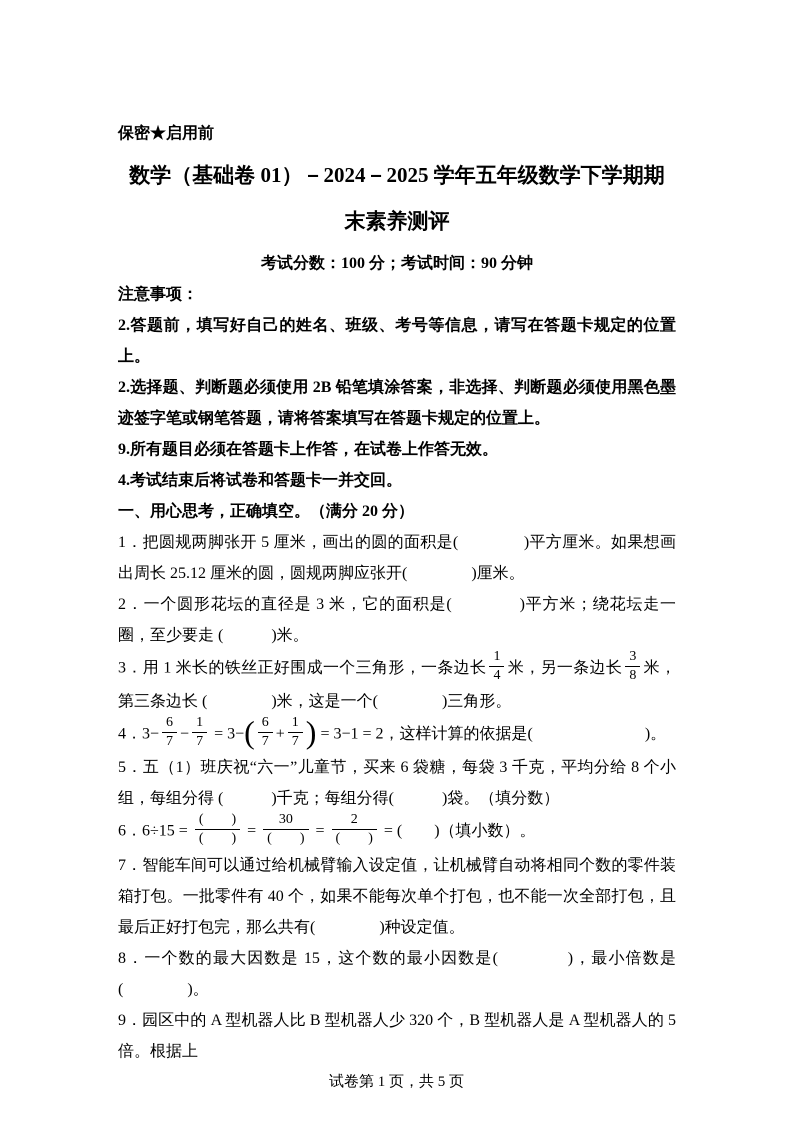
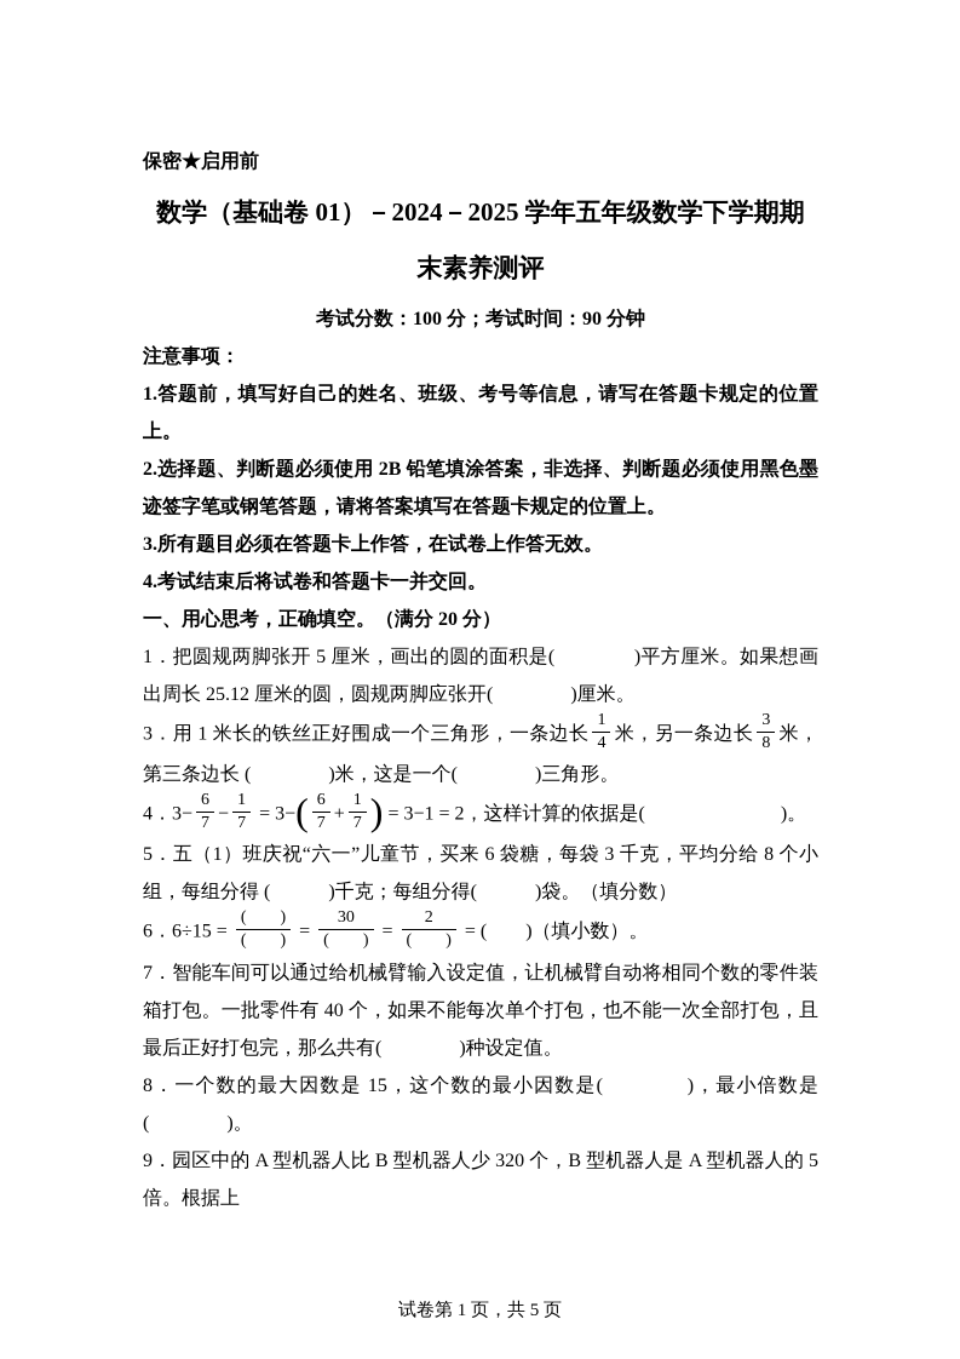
  保密★启用前
  数学（基础卷 01）－2024－2025 学年五年级数学下学期期
  末素养测评
  考试分数：100 分；考试时间：90 分钟
  注意事项：
- 2.答题前，填写好自己的姓名、班级、考号等信息，请写在答题卡规定的位置上。
+ 1.答题前，填写好自己的姓名、班级、考号等信息，请写在答题卡规定的位置上。
  2.选择题、判断题必须使用 2B 铅笔填涂答案，非选择、判断题必须使用黑色墨迹签字笔或钢笔答题，请将答案填写在答题卡规定的位置上。
- 9.所有题目必须在答题卡上作答，在试卷上作答无效。
+ 3.所有题目必须在答题卡上作答，在试卷上作答无效。
  4.考试结束后将试卷和答题卡一并交回。
  一、用心思考，正确填空。（满分 20 分）
  1．把圆规两脚张开 5 厘米，画出的圆的面积是( )平方厘米。如果想画出周长 25.12 厘米的圆，圆规两脚应张开( )厘米。
- 2．一个圆形花坛的直径是 3 米，它的面积是( )平方米；绕花坛走一圈，至少要走 ( )米。
  3．用 1 米长的铁丝正好围成一个三角形，一条边长
  1
  4
  米，另一条边长
  3
  8
  米，第三条边长 ( )米，这是一个( )三角形。
  4．3−
  6
  7
  −
  1
  7
  = 3−(
  6
  7
  +
  1
  7
  ) = 3−1 = 2，这样计算的依据是( )。
  5．五（1）班庆祝“六一”儿童节，买来 6 袋糖，每袋 3 千克，平均分给 8 个小组，每组分得 ( )千克；每组分得( )袋。（填分数）
  6．6÷15 =
  ( )
  ( )
  =
  30
  ( )
  =
  2
  ( )
  = ( )（填小数）。
  7．智能车间可以通过给机械臂输入设定值，让机械臂自动将相同个数的零件装箱打包。一批零件有 40 个，如果不能每次单个打包，也不能一次全部打包，且最后正好打包完，那么共有( )种设定值。
  8．一个数的最大因数是 15，这个数的最小因数是( )，最小倍数是( )。
  9．园区中的 A 型机器人比 B 型机器人少 320 个，B 型机器人是 A 型机器人的 5 倍。根据上
  试卷第 1 页，共 5 页
